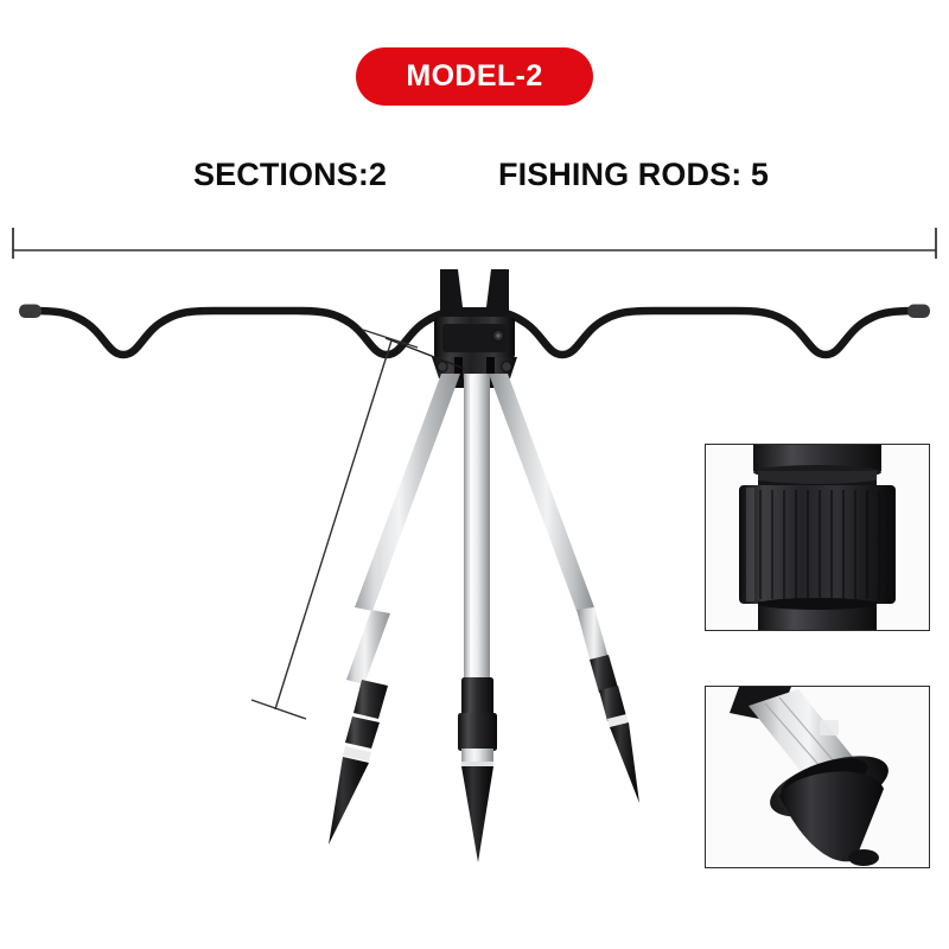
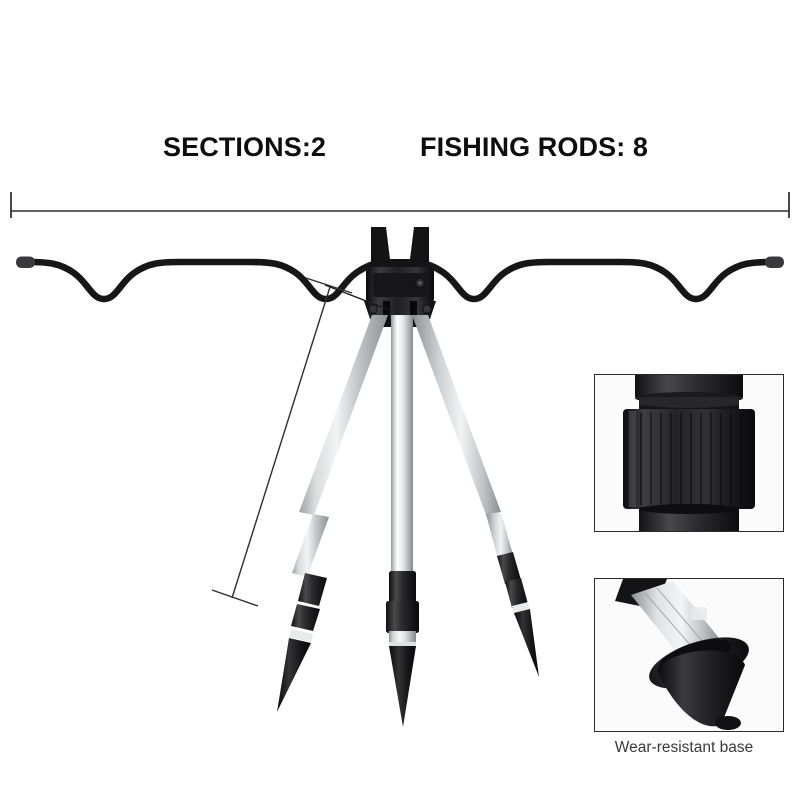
- MODEL-2
  SECTIONS:2
- FISHING RODS: 5
+ FISHING RODS: 8
+ Wear-resistant base
